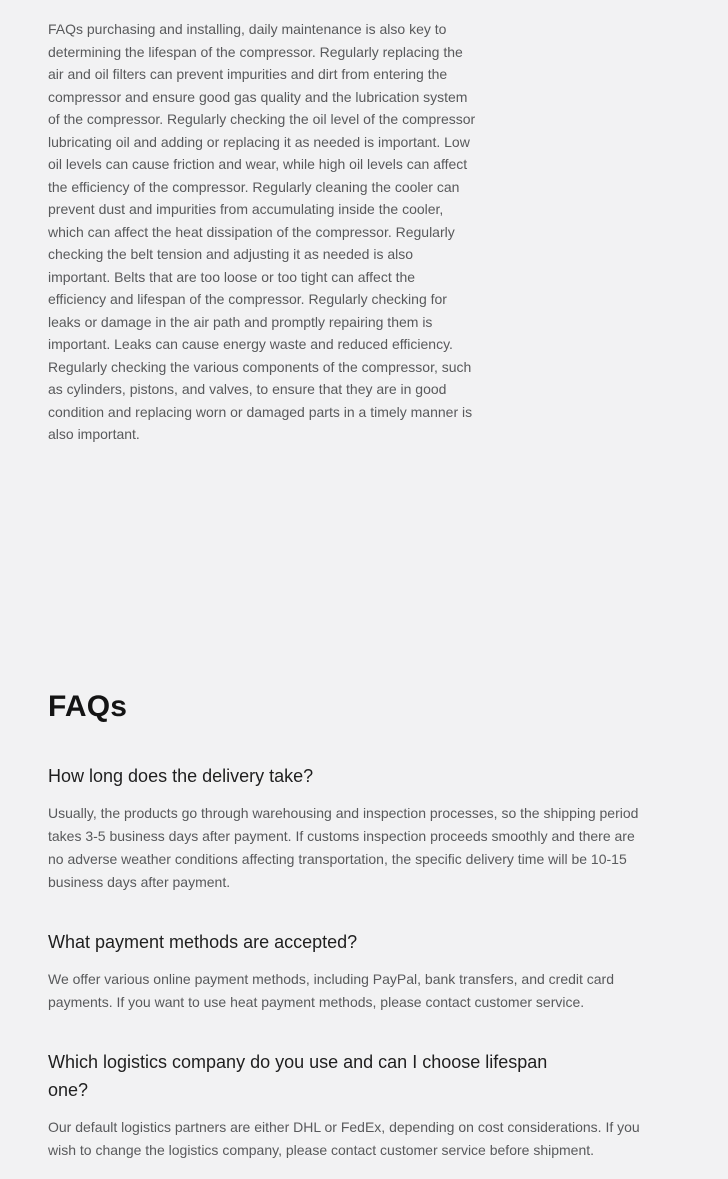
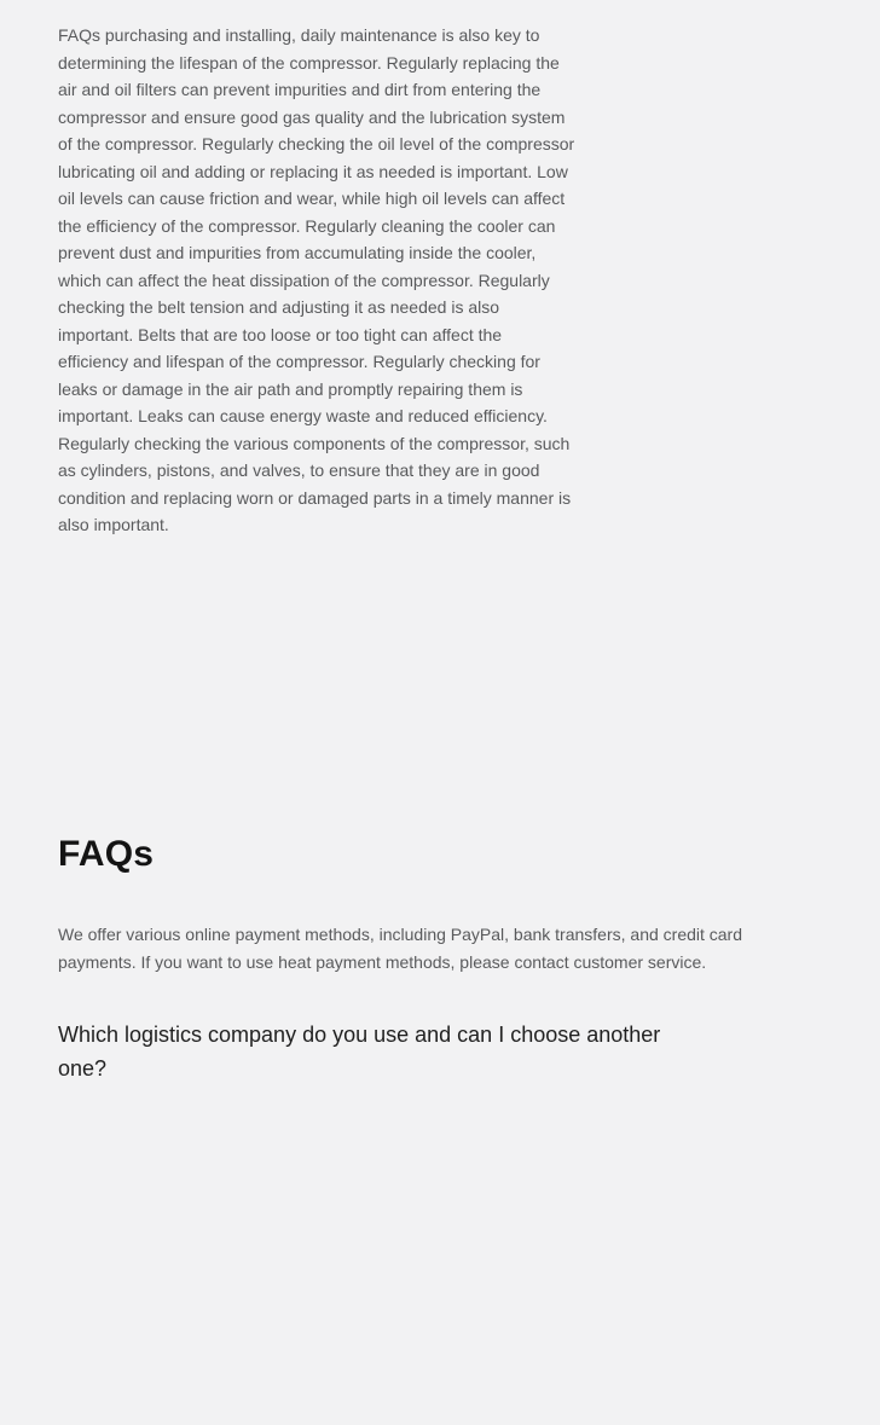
  FAQs purchasing and installing, daily maintenance is also key to determining the lifespan of the compressor. Regularly replacing the air and oil filters can prevent impurities and dirt from entering the compressor and ensure good gas quality and the lubrication system of the compressor. Regularly checking the oil level of the compressor lubricating oil and adding or replacing it as needed is important. Low oil levels can cause friction and wear, while high oil levels can affect the efficiency of the compressor. Regularly cleaning the cooler can prevent dust and impurities from accumulating inside the cooler, which can affect the heat dissipation of the compressor. Regularly checking the belt tension and adjusting it as needed is also important. Belts that are too loose or too tight can affect the efficiency and lifespan of the compressor. Regularly checking for leaks or damage in the air path and promptly repairing them is important. Leaks can cause energy waste and reduced efficiency. Regularly checking the various components of the compressor, such as cylinders, pistons, and valves, to ensure that they are in good condition and replacing worn or damaged parts in a timely manner is also important.
  FAQs
- How long does the delivery take?
- Usually, the products go through warehousing and inspection processes, so the shipping period takes 3-5 business days after payment. If customs inspection proceeds smoothly and there are no adverse weather conditions affecting transportation, the specific delivery time will be 10-15 business days after payment.
- What payment methods are accepted?
  We offer various online payment methods, including PayPal, bank transfers, and credit card payments. If you want to use heat payment methods, please contact customer service.
- Which logistics company do you use and can I choose lifespan one?
+ Which logistics company do you use and can I choose another one?
- Our default logistics partners are either DHL or FedEx, depending on cost considerations. If you wish to change the logistics company, please contact customer service before shipment.
